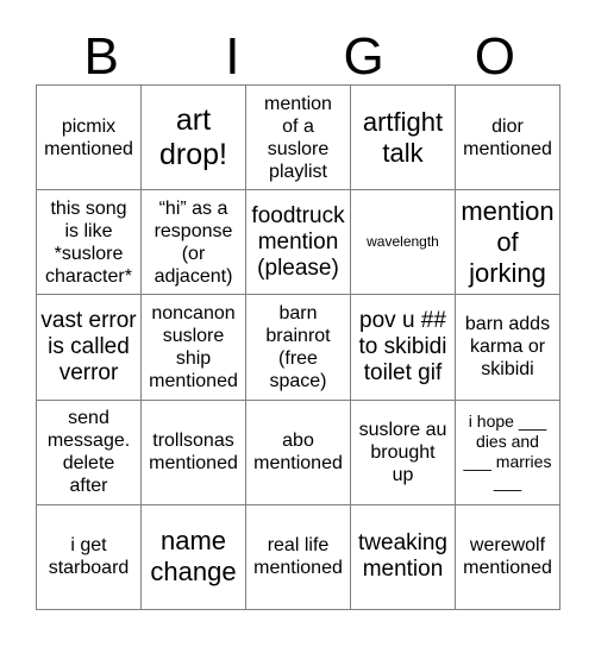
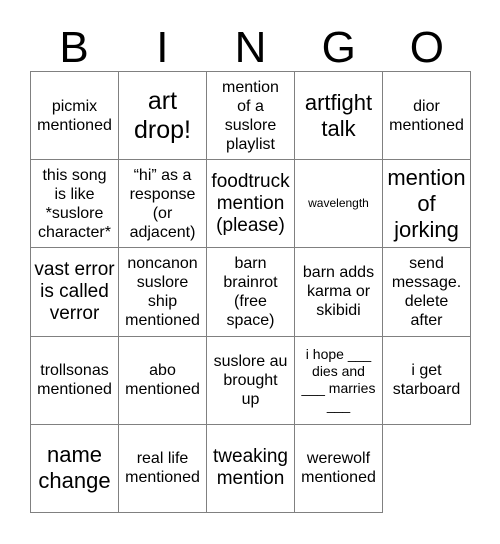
  B
  I
+ N
  G
  O
  picmix
  mentioned
  art
  drop!
  mention
  of a
  suslore
  playlist
  artfight
  talk
  dior
  mentioned
  this song
  is like
  *suslore
  character*
  “hi” as a
  response
  (or
  adjacent)
  foodtruck
  mention
  (please)
  wavelength
  mention
  of
  jorking
  vast error
  is called
  verror
  noncanon
  suslore
  ship
  mentioned
  barn
  brainrot
  (free
  space)
- pov u ##
- to skibidi
- toilet gif
  barn adds
  karma or
  skibidi
  send
  message.
  delete
  after
  trollsonas
  mentioned
  abo
  mentioned
  suslore au
  brought
  up
  i hope ___
  dies and
  ___ marries
  ___
  i get
  starboard
  name
  change
  real life
  mentioned
  tweaking
  mention
  werewolf
  mentioned
